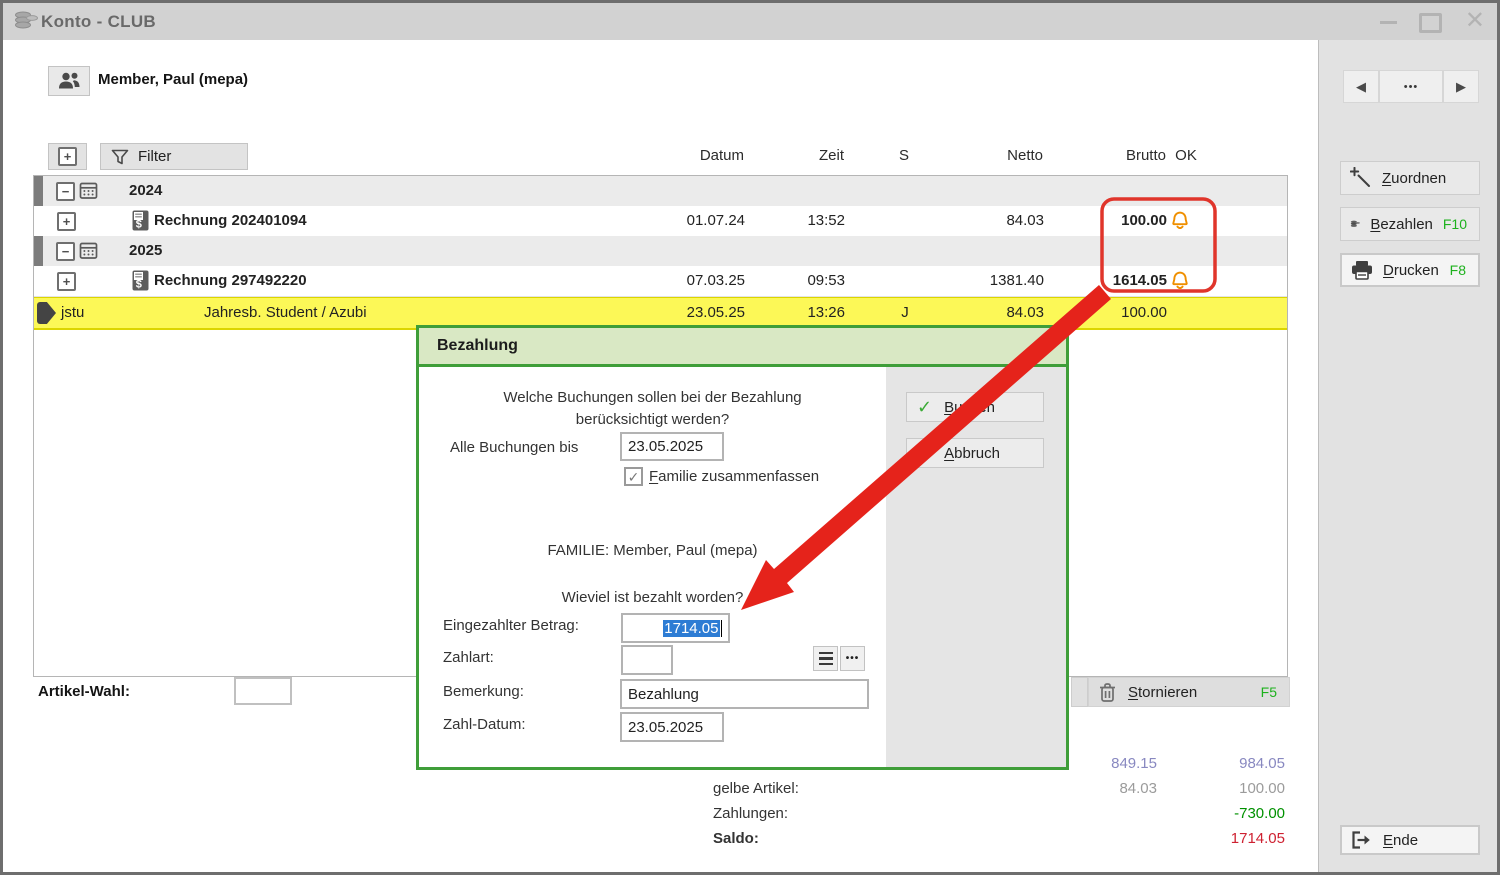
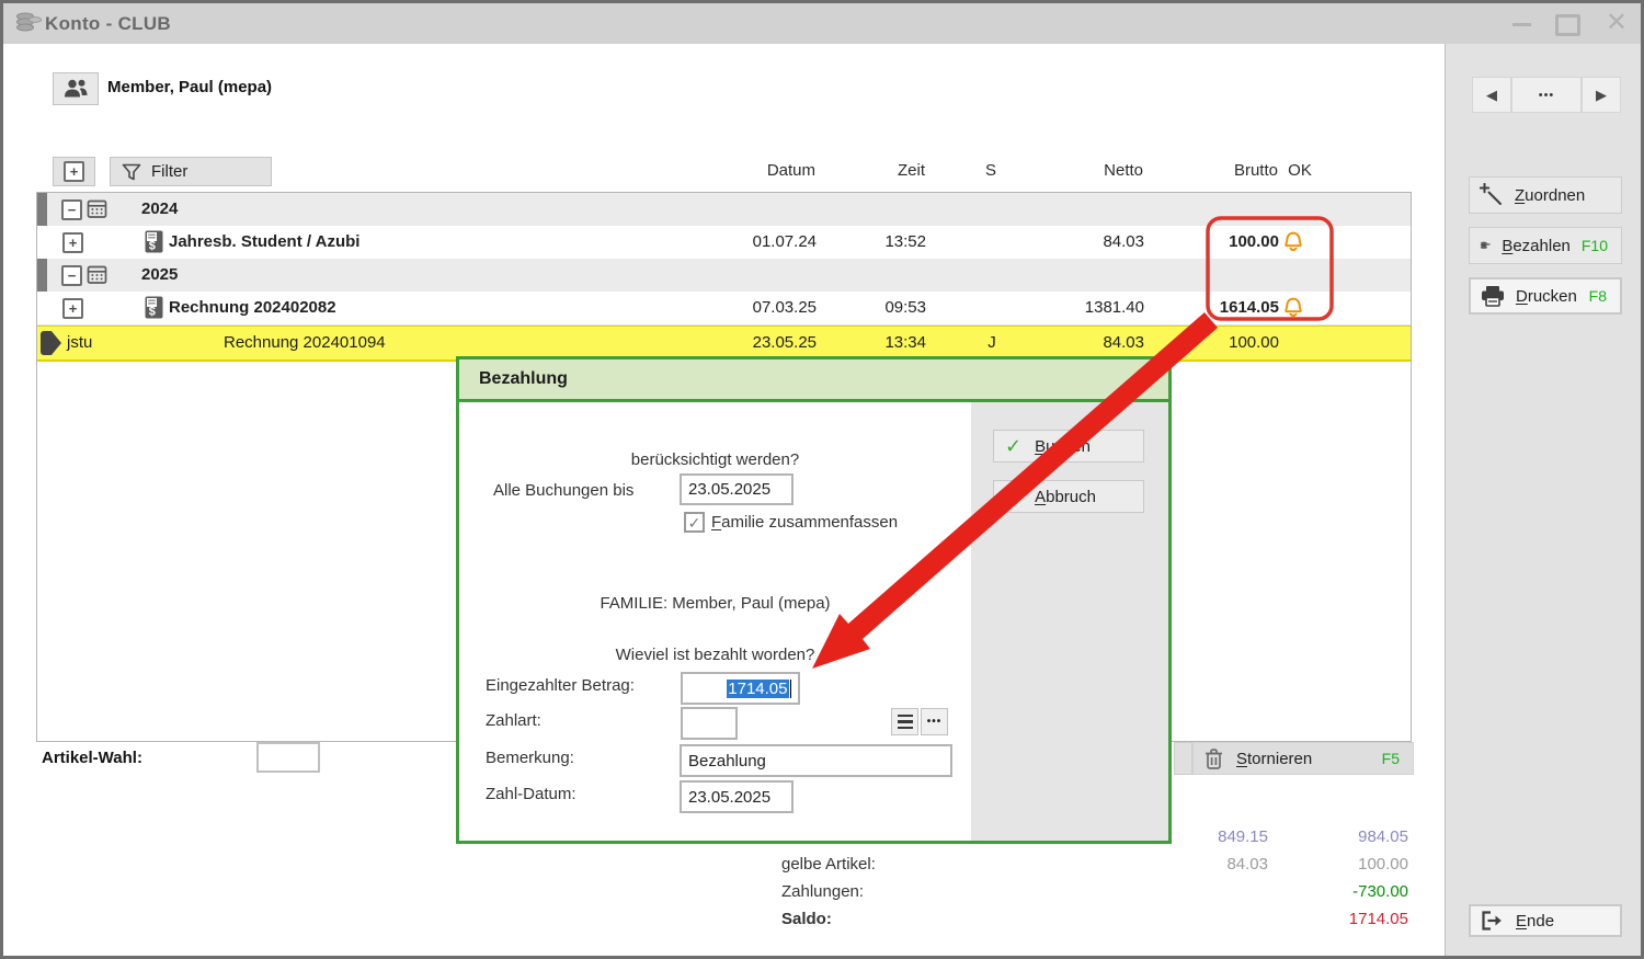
  Konto - CLUB
  ✕
  Member, Paul (mepa)
  +
  Filter
  Datum
  Zeit
  S
  Netto
  Brutto
  OK
  −
  2024
  +
  $
- Rechnung 202401094
+ Jahresb. Student / Azubi
  01.07.24
  13:52
  84.03
  100.00
  −
  2025
  +
  $
- Rechnung 297492220
+ Rechnung 202402082
  07.03.25
  09:53
  1381.40
  1614.05
  jstu
- Jahresb. Student / Azubi
+ Rechnung 202401094
  23.05.25
- 13:26
+ 13:34
  J
  84.03
  100.00
  Artikel-Wahl:
  Stornieren
  F5
  849.15
  984.05
  gelbe Artikel:
  84.03
  100.00
  Zahlungen:
  -730.00
  Saldo:
  1714.05
  ◀
  •••
  ▶
  Zuordnen
  Bezahlen
  F10
  Drucken
  F8
  Ende
  Bezahlung
- Welche Buchungen sollen bei der Bezahlung
  berücksichtigt werden?
  Alle Buchungen bis
  23.05.2025
  ✓
  Familie zusammenfassen
  FAMILIE: Member, Paul (mepa)
  Wieviel ist bezahlt worden?
  Eingezahlter Betrag:
  1714.05
  Zahlart:
  •••
  Bemerkung:
  Bezahlung
  Zahl-Datum:
  23.05.2025
  ✓
  Abbruch
